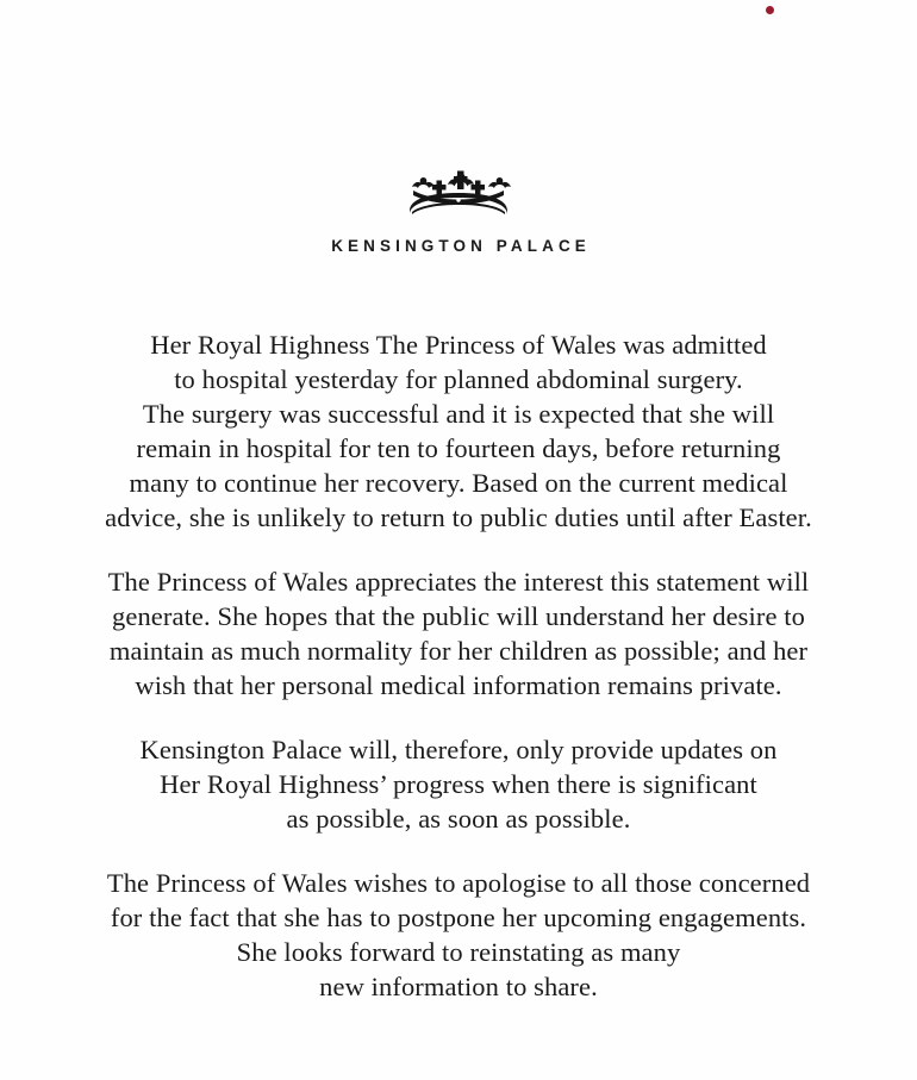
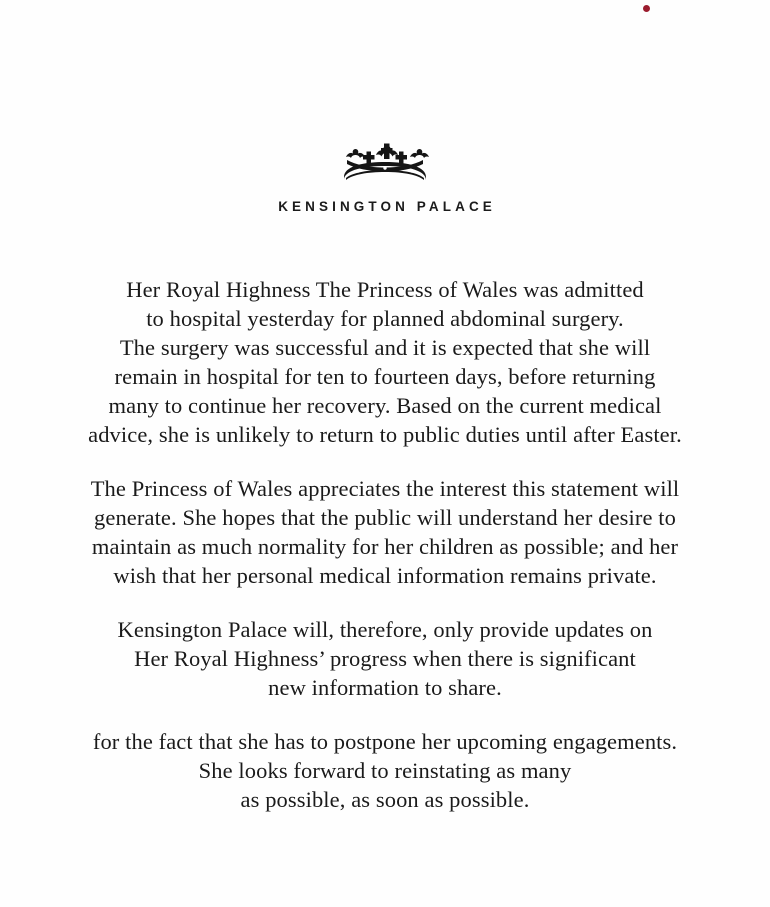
  KENSINGTON PALACE
  Her Royal Highness The Princess of Wales was admitted
  to hospital yesterday for planned abdominal surgery.
  The surgery was successful and it is expected that she will
  remain in hospital for ten to fourteen days, before returning
  many to continue her recovery. Based on the current medical
  advice, she is unlikely to return to public duties until after Easter.
  The Princess of Wales appreciates the interest this statement will
  generate. She hopes that the public will understand her desire to
  maintain as much normality for her children as possible; and her
  wish that her personal medical information remains private.
  Kensington Palace will, therefore, only provide updates on
  Her Royal Highness’ progress when there is significant
- as possible, as soon as possible.
+ new information to share.
- The Princess of Wales wishes to apologise to all those concerned
  for the fact that she has to postpone her upcoming engagements.
  She looks forward to reinstating as many
- new information to share.
+ as possible, as soon as possible.
